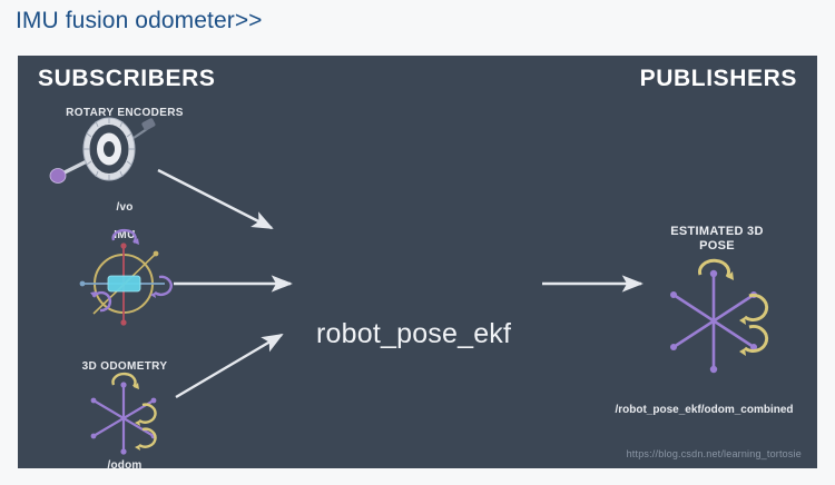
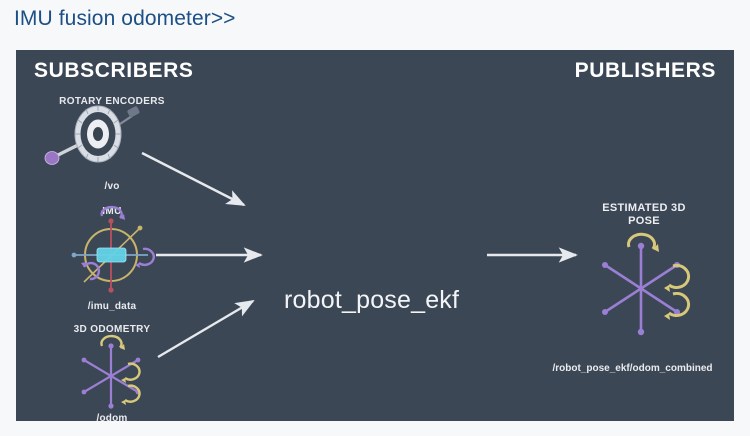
  IMU fusion odometer>>
  SUBSCRIBERS
  PUBLISHERS
  ROTARY ENCODERS
  IMU
  3D ODOMETRY
  /vo
+ /imu_data
  /odom
  robot_pose_ekf
  ESTIMATED 3D
  POSE
  /robot_pose_ekf/odom_combined
- https://blog.csdn.net/learning_tortosie
